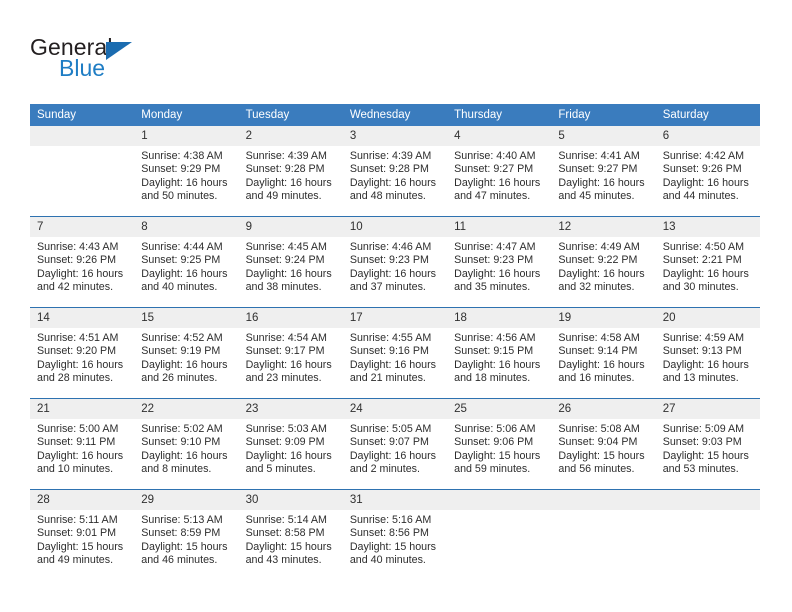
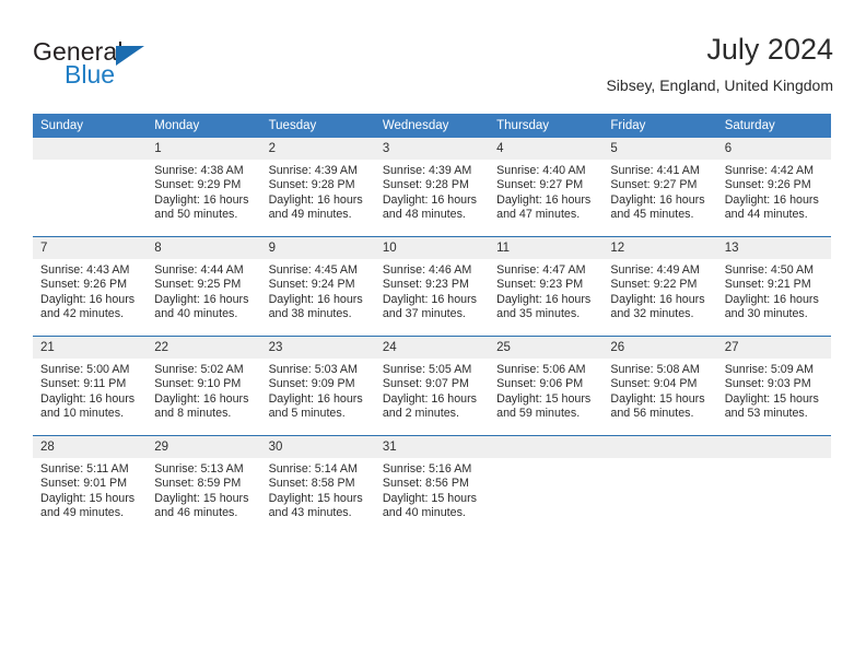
  General
  Blue
+ July 2024
+ Sibsey, England, United Kingdom
  Sunday	Monday	Tuesday	Wednesday	Thursday	Friday	Saturday
  	1Sunrise: 4:38 AMSunset: 9:29 PMDaylight: 16 hoursand 50 minutes.	2Sunrise: 4:39 AMSunset: 9:28 PMDaylight: 16 hoursand 49 minutes.	3Sunrise: 4:39 AMSunset: 9:28 PMDaylight: 16 hoursand 48 minutes.	4Sunrise: 4:40 AMSunset: 9:27 PMDaylight: 16 hoursand 47 minutes.	5Sunrise: 4:41 AMSunset: 9:27 PMDaylight: 16 hoursand 45 minutes.	6Sunrise: 4:42 AMSunset: 9:26 PMDaylight: 16 hoursand 44 minutes.
- 7Sunrise: 4:43 AMSunset: 9:26 PMDaylight: 16 hoursand 42 minutes.	8Sunrise: 4:44 AMSunset: 9:25 PMDaylight: 16 hoursand 40 minutes.	9Sunrise: 4:45 AMSunset: 9:24 PMDaylight: 16 hoursand 38 minutes.	10Sunrise: 4:46 AMSunset: 9:23 PMDaylight: 16 hoursand 37 minutes.	11Sunrise: 4:47 AMSunset: 9:23 PMDaylight: 16 hoursand 35 minutes.	12Sunrise: 4:49 AMSunset: 9:22 PMDaylight: 16 hoursand 32 minutes.	13Sunrise: 4:50 AMSunset: 2:21 PMDaylight: 16 hoursand 30 minutes.
+ 7Sunrise: 4:43 AMSunset: 9:26 PMDaylight: 16 hoursand 42 minutes.	8Sunrise: 4:44 AMSunset: 9:25 PMDaylight: 16 hoursand 40 minutes.	9Sunrise: 4:45 AMSunset: 9:24 PMDaylight: 16 hoursand 38 minutes.	10Sunrise: 4:46 AMSunset: 9:23 PMDaylight: 16 hoursand 37 minutes.	11Sunrise: 4:47 AMSunset: 9:23 PMDaylight: 16 hoursand 35 minutes.	12Sunrise: 4:49 AMSunset: 9:22 PMDaylight: 16 hoursand 32 minutes.	13Sunrise: 4:50 AMSunset: 9:21 PMDaylight: 16 hoursand 30 minutes.
- 14Sunrise: 4:51 AMSunset: 9:20 PMDaylight: 16 hoursand 28 minutes.	15Sunrise: 4:52 AMSunset: 9:19 PMDaylight: 16 hoursand 26 minutes.	16Sunrise: 4:54 AMSunset: 9:17 PMDaylight: 16 hoursand 23 minutes.	17Sunrise: 4:55 AMSunset: 9:16 PMDaylight: 16 hoursand 21 minutes.	18Sunrise: 4:56 AMSunset: 9:15 PMDaylight: 16 hoursand 18 minutes.	19Sunrise: 4:58 AMSunset: 9:14 PMDaylight: 16 hoursand 16 minutes.	20Sunrise: 4:59 AMSunset: 9:13 PMDaylight: 16 hoursand 13 minutes.
  21Sunrise: 5:00 AMSunset: 9:11 PMDaylight: 16 hoursand 10 minutes.	22Sunrise: 5:02 AMSunset: 9:10 PMDaylight: 16 hoursand 8 minutes.	23Sunrise: 5:03 AMSunset: 9:09 PMDaylight: 16 hoursand 5 minutes.	24Sunrise: 5:05 AMSunset: 9:07 PMDaylight: 16 hoursand 2 minutes.	25Sunrise: 5:06 AMSunset: 9:06 PMDaylight: 15 hoursand 59 minutes.	26Sunrise: 5:08 AMSunset: 9:04 PMDaylight: 15 hoursand 56 minutes.	27Sunrise: 5:09 AMSunset: 9:03 PMDaylight: 15 hoursand 53 minutes.
  28Sunrise: 5:11 AMSunset: 9:01 PMDaylight: 15 hoursand 49 minutes.	29Sunrise: 5:13 AMSunset: 8:59 PMDaylight: 15 hoursand 46 minutes.	30Sunrise: 5:14 AMSunset: 8:58 PMDaylight: 15 hoursand 43 minutes.	31Sunrise: 5:16 AMSunset: 8:56 PMDaylight: 15 hoursand 40 minutes.
